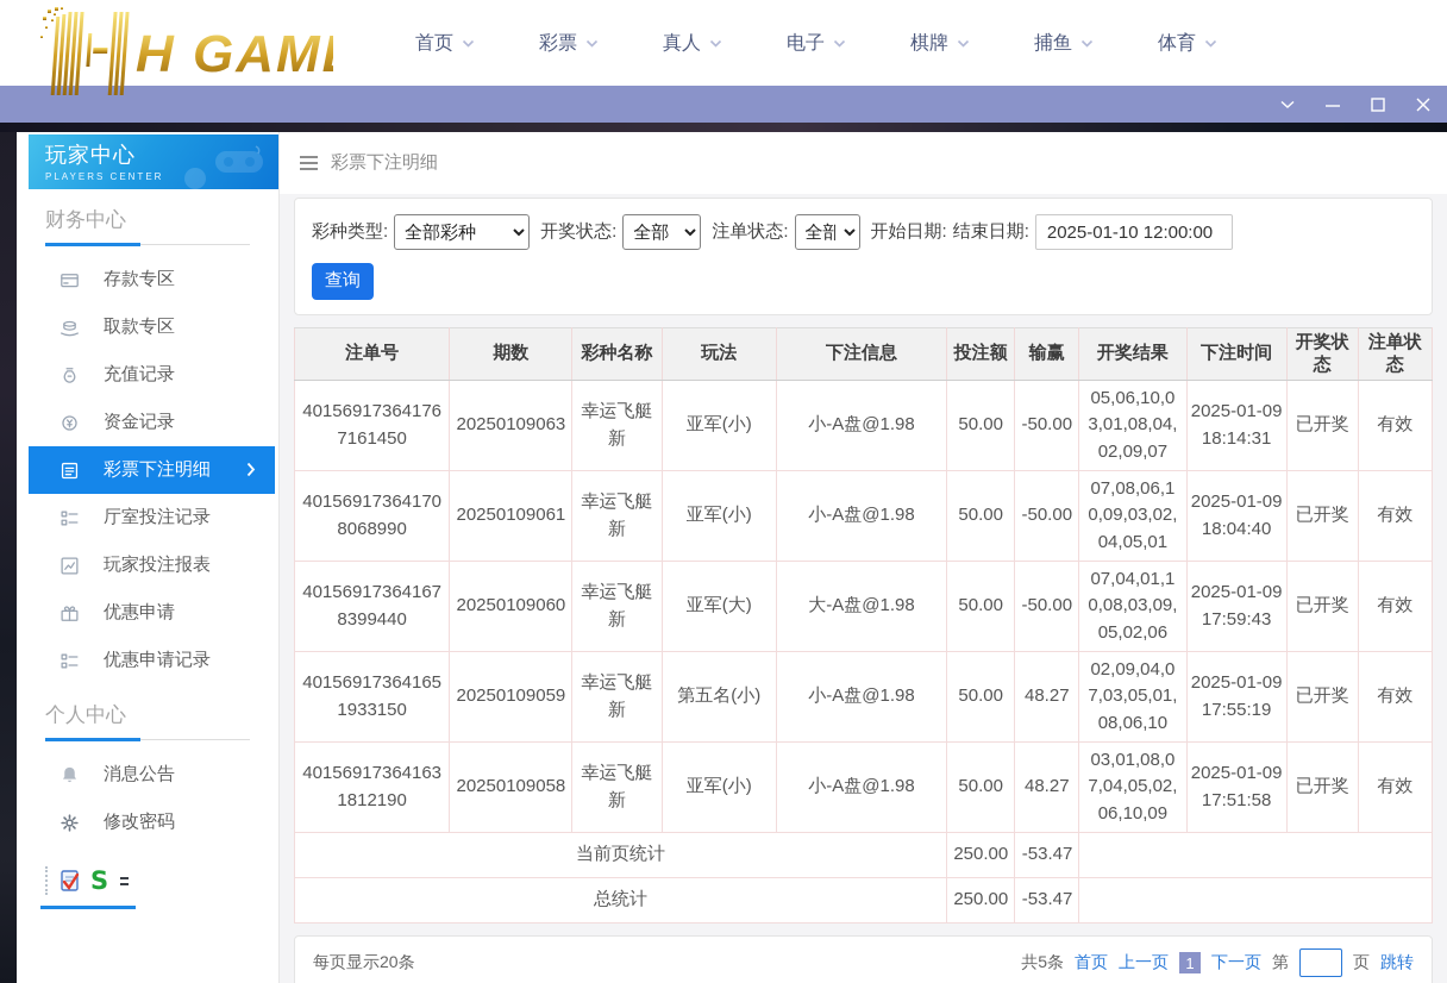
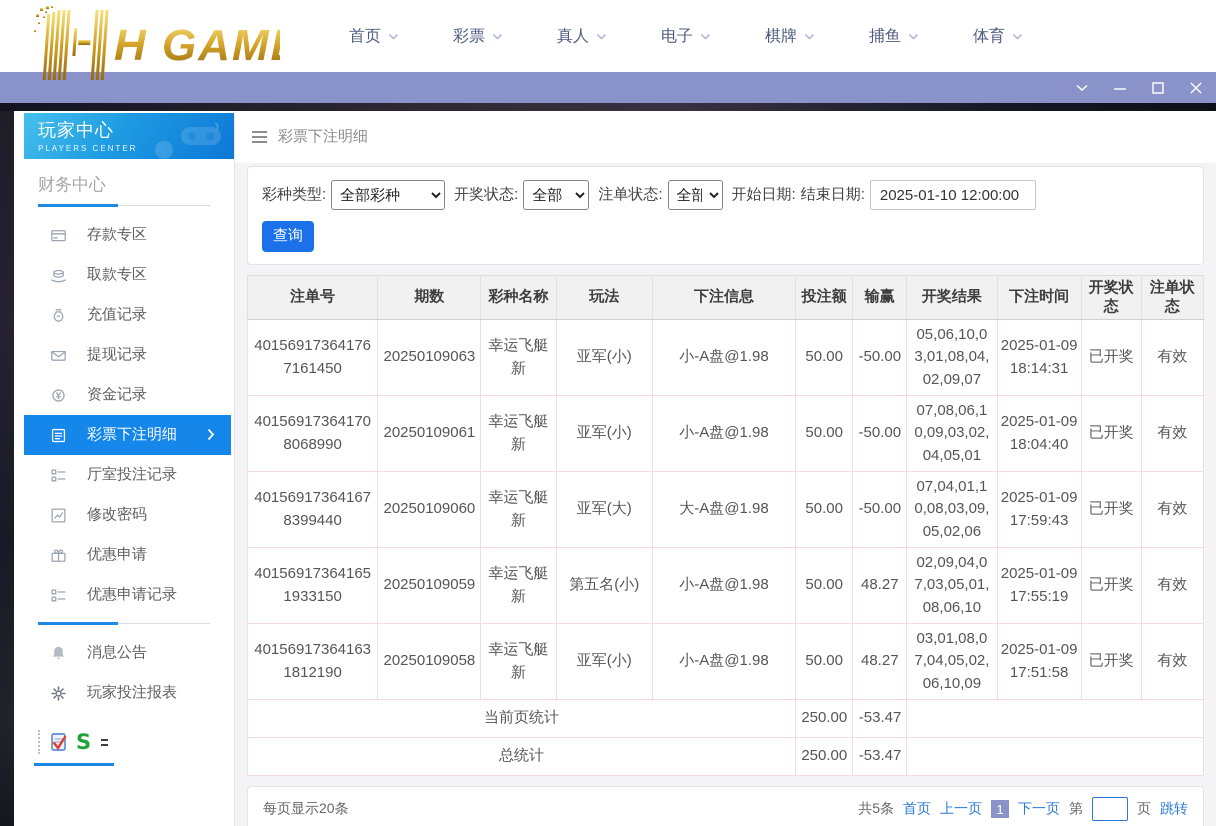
  H GAM
  首页
  彩票
  真人
  电子
  棋牌
  捕鱼
  体育
  玩家中心
  PLAYERS CENTER
  财务中心
  存款专区
  取款专区
  充值记录
+ 提现记录
  资金记录
  彩票下注明细
  厅室投注记录
- 玩家投注报表
+ 修改密码
  优惠申请
  优惠申请记录
- 个人中心
  消息公告
- 修改密码
+ 玩家投注报表
  S
  彩票下注明细
  彩种类型:
  全部彩种
  开奖状态:
  全部
  注单状态:
  全部
  开始日期:
  结束日期:
  2025-01-10 12:00:00
  查询
  注单号	期数	彩种名称	玩法	下注信息	投注额	输赢	开奖结果	下注时间	开奖状态	注单状态
  401569173641767161450	20250109063	幸运飞艇新	亚军(小)	小-A盘@1.98	50.00	-50.00	05,06,10,03,01,08,04,02,09,07	2025-01-09 18:14:31	已开奖	有效
  401569173641708068990	20250109061	幸运飞艇新	亚军(小)	小-A盘@1.98	50.00	-50.00	07,08,06,10,09,03,02,04,05,01	2025-01-09 18:04:40	已开奖	有效
  401569173641678399440	20250109060	幸运飞艇新	亚军(大)	大-A盘@1.98	50.00	-50.00	07,04,01,10,08,03,09,05,02,06	2025-01-09 17:59:43	已开奖	有效
  401569173641651933150	20250109059	幸运飞艇新	第五名(小)	小-A盘@1.98	50.00	48.27	02,09,04,07,03,05,01,08,06,10	2025-01-09 17:55:19	已开奖	有效
  401569173641631812190	20250109058	幸运飞艇新	亚军(小)	小-A盘@1.98	50.00	48.27	03,01,08,07,04,05,02,06,10,09	2025-01-09 17:51:58	已开奖	有效
  当前页统计	250.00	-53.47
  总统计	250.00	-53.47
  每页显示20条
  共5条
  首页
  上一页
  1
  下一页
  第
  页
  跳转
